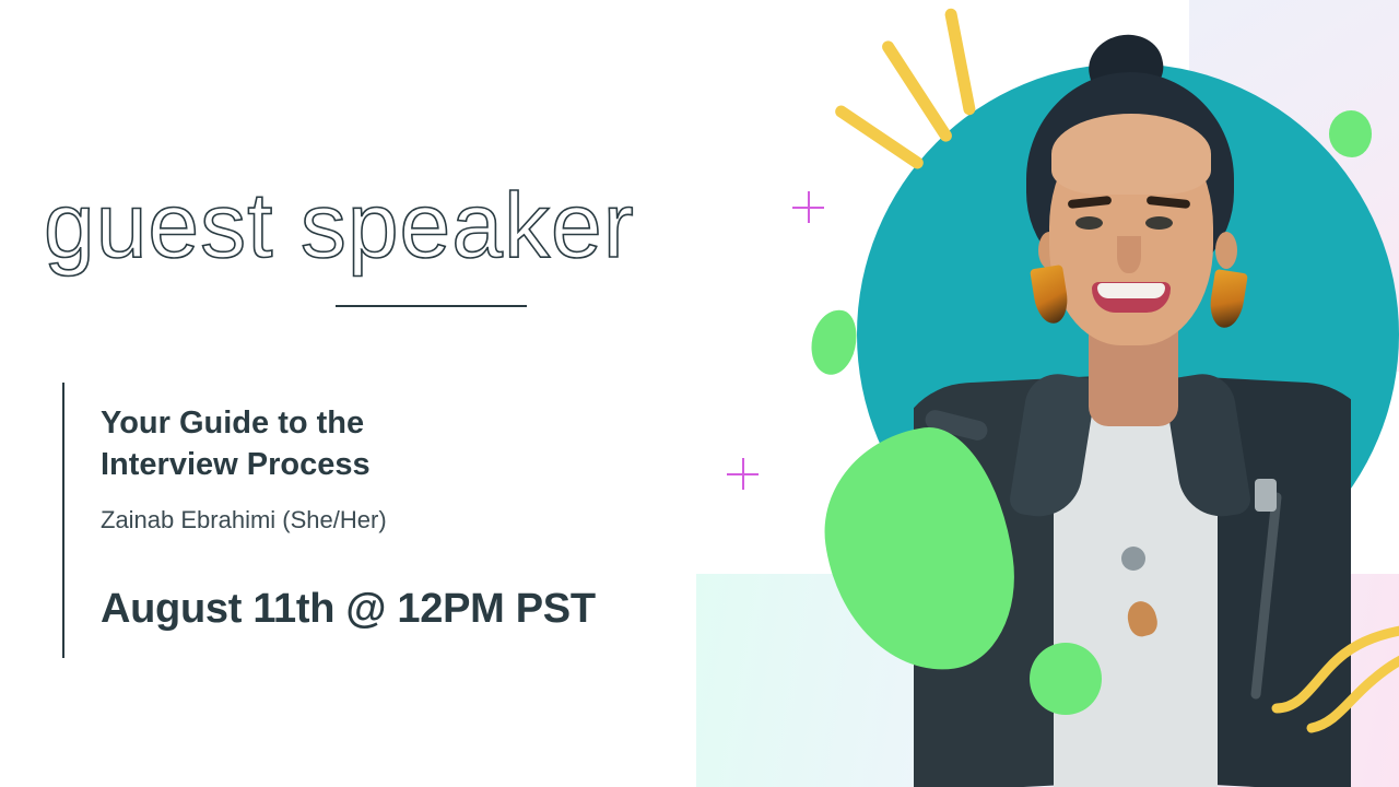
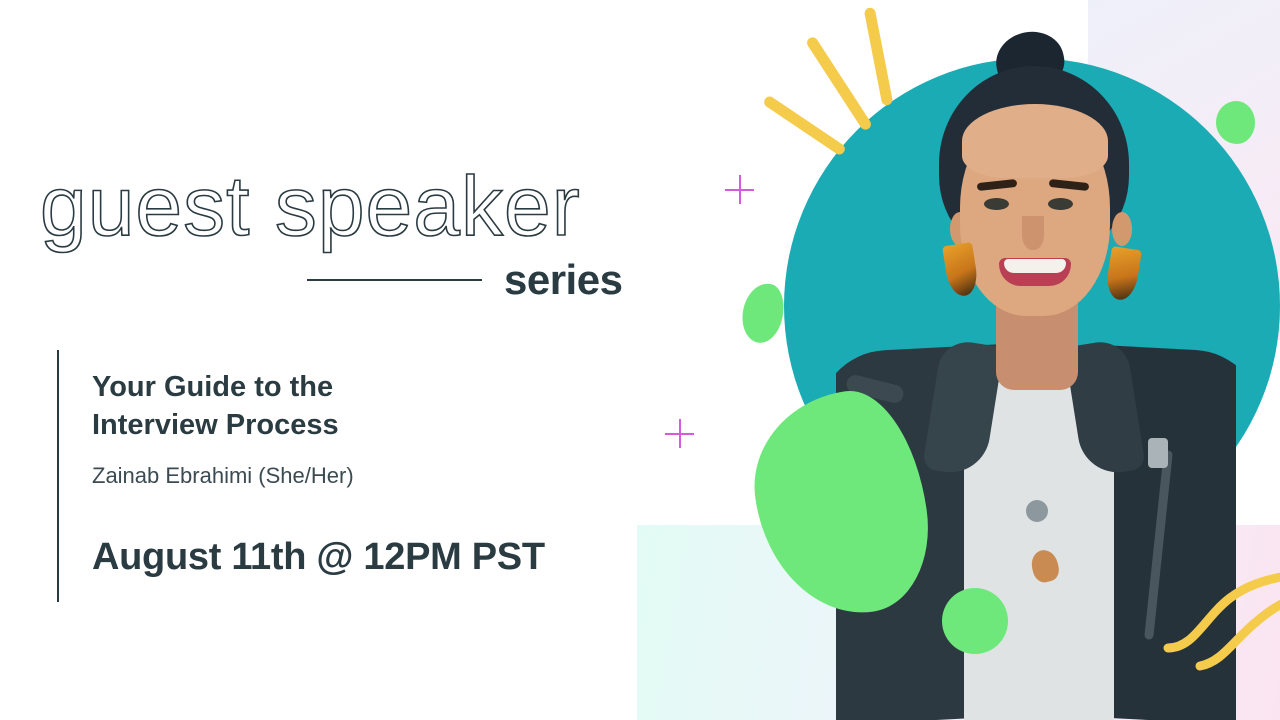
  guest speaker
+ series
  Your Guide to the
  Interview Process
  Zainab Ebrahimi (She/Her)
  August 11th @ 12PM PST
